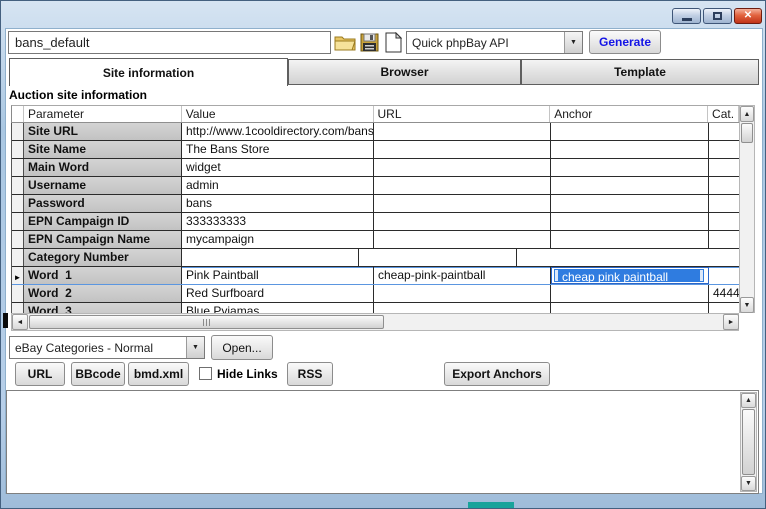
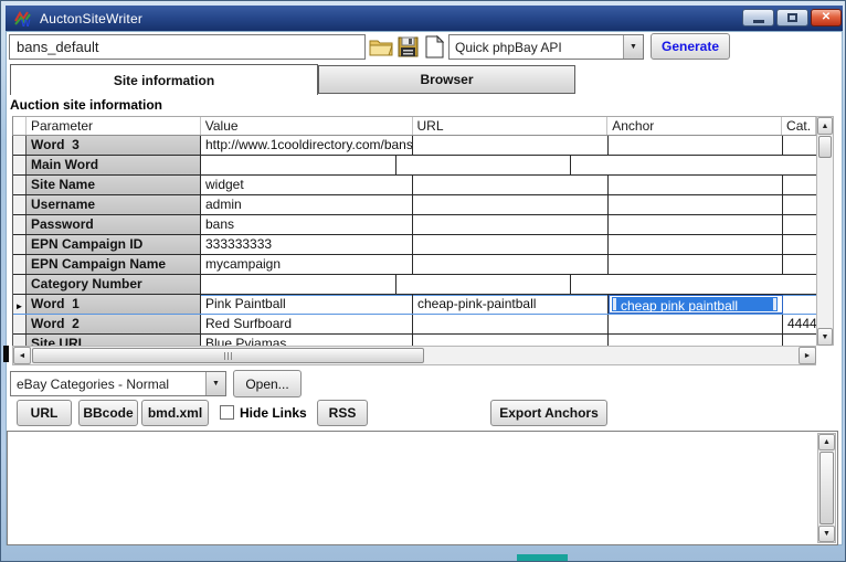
+ W
+ AuctonSiteWriter
  bans_default
  Quick phpBay API
  Generate
  Site information
  Browser
- Template
  Auction site information
  Parameter
  Value
  URL
  Anchor
  Cat.
- Site URL
+ Word 3
  http://www.1cooldirectory.com/bans
- Site Name
+ Main Word
- The Bans Store
- Main Word
+ Site Name
  widget
  Username
  admin
  Password
  bans
  EPN Campaign ID
  333333333
  EPN Campaign Name
  mycampaign
  Category Number
  Word 1
  Pink Paintball
  cheap-pink-paintball
  cheap pink paintball
  Word 2
  Red Surfboard
  4444
- Word 3
+ Site URL
  Blue Pyjamas
  eBay Categories - Normal
  Open...
  URL
  BBcode
  bmd.xml
  Hide Links
  RSS
  Export Anchors
